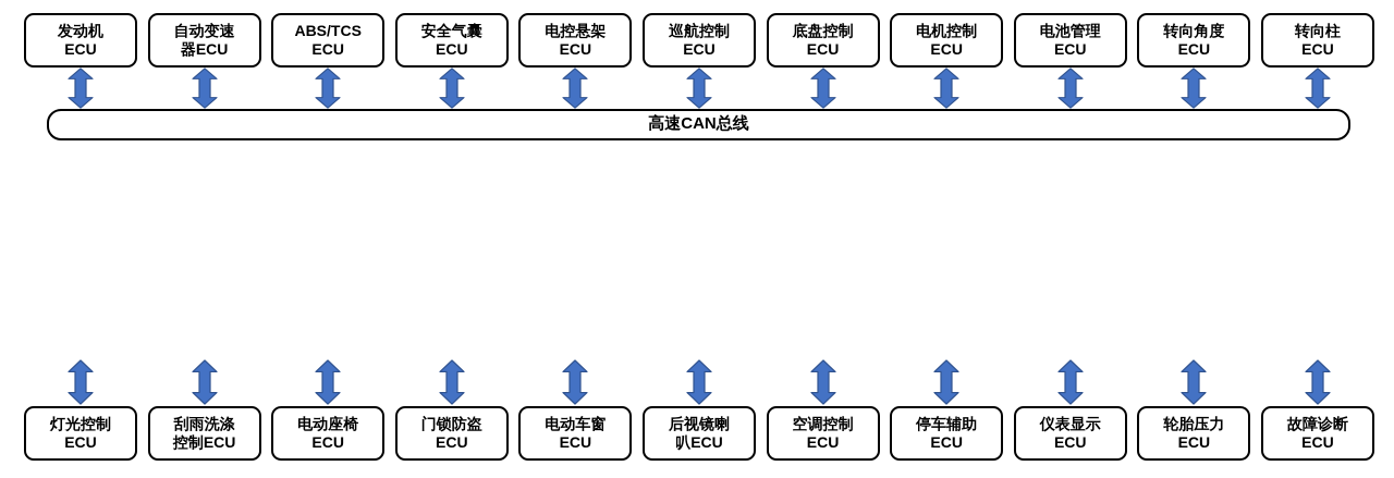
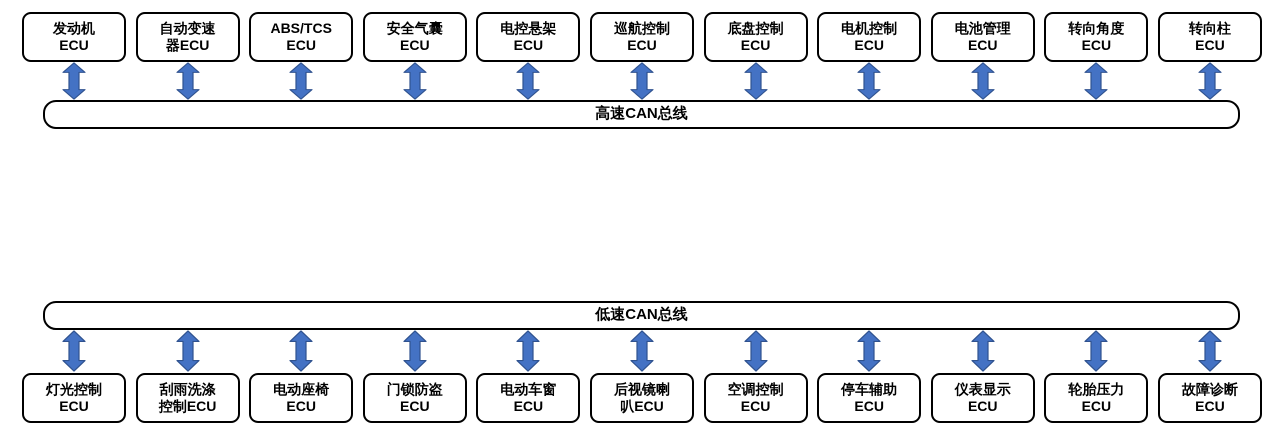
  发动机
  ECU
  自动变速
  器ECU
  ABS/TCS
  ECU
  安全气囊
  ECU
  电控悬架
  ECU
  巡航控制
  ECU
  底盘控制
  ECU
  电机控制
  ECU
  电池管理
  ECU
  转向角度
  ECU
  转向柱
  ECU
  高速CAN总线
+ 低速CAN总线
  灯光控制
  ECU
  刮雨洗涤
  控制ECU
  电动座椅
  ECU
  门锁防盗
  ECU
  电动车窗
  ECU
  后视镜喇
  叭ECU
  空调控制
  ECU
  停车辅助
  ECU
  仪表显示
  ECU
  轮胎压力
  ECU
  故障诊断
  ECU
